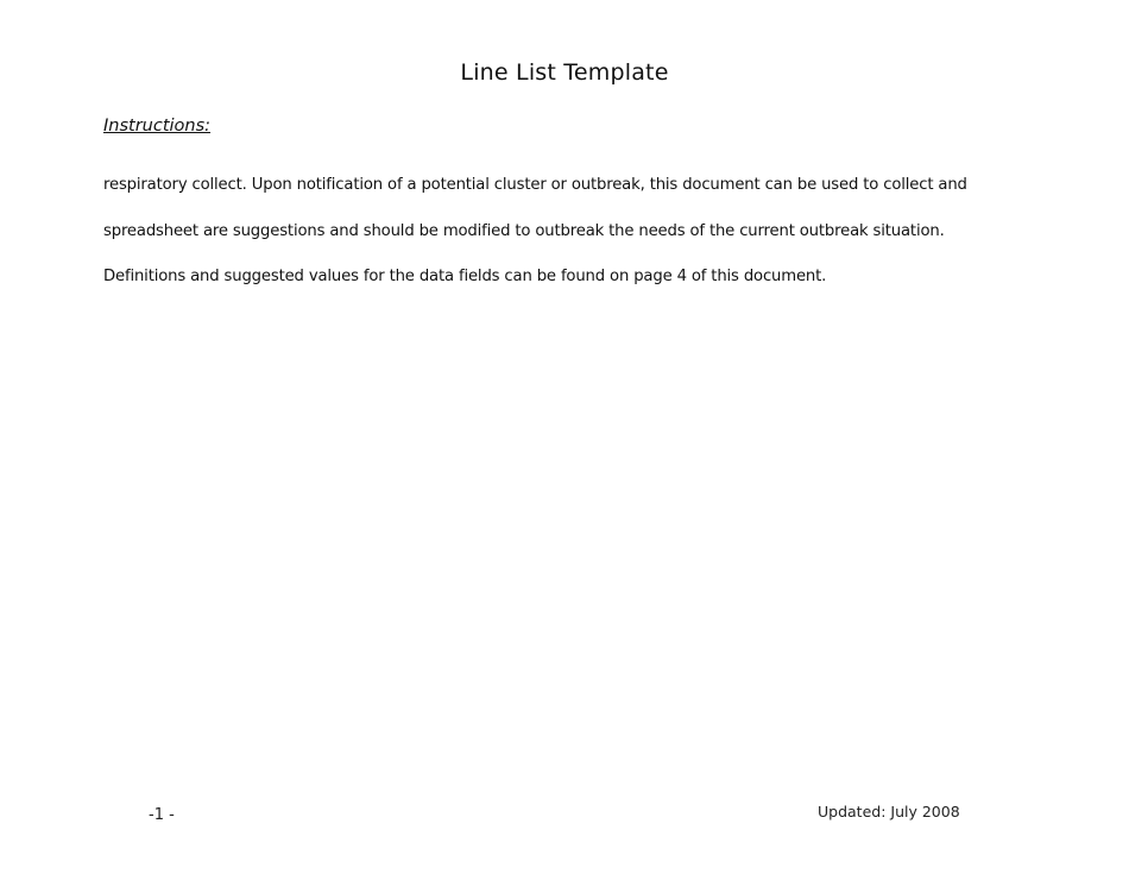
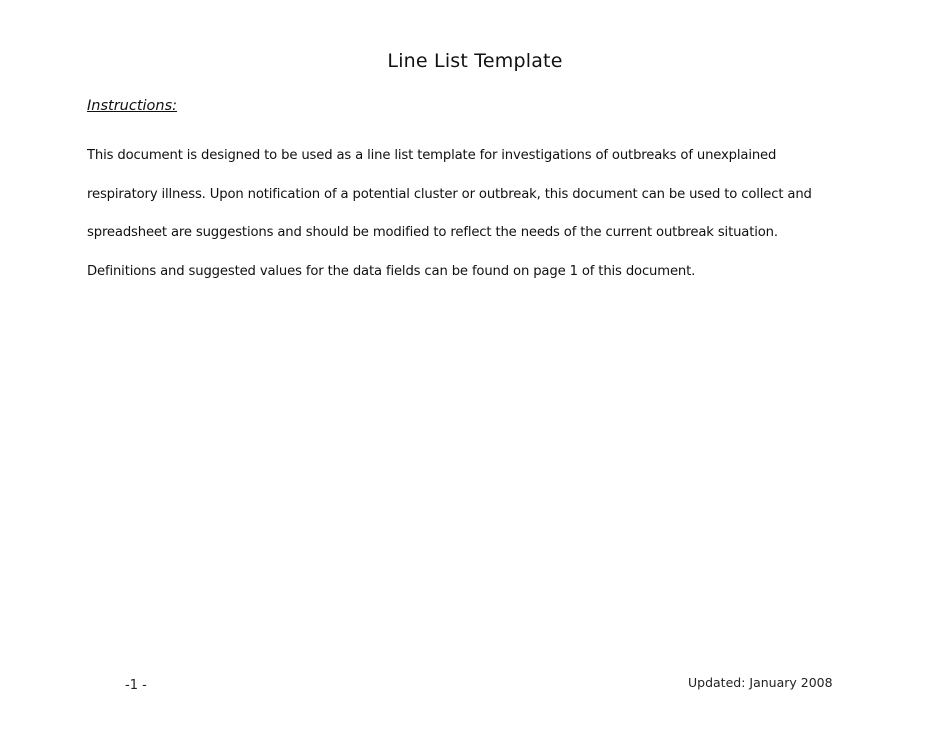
  Line List Template
  Instructions:
+ This document is designed to be used as a line list template for investigations of outbreaks of unexplained
- respiratory collect. Upon notification of a potential cluster or outbreak, this document can be used to collect and
+ respiratory illness. Upon notification of a potential cluster or outbreak, this document can be used to collect and
- spreadsheet are suggestions and should be modified to outbreak the needs of the current outbreak situation.
+ spreadsheet are suggestions and should be modified to reflect the needs of the current outbreak situation.
- Definitions and suggested values for the data fields can be found on page 4 of this document.
+ Definitions and suggested values for the data fields can be found on page 1 of this document.
  -1 -
- Updated: July 2008
+ Updated: January 2008
